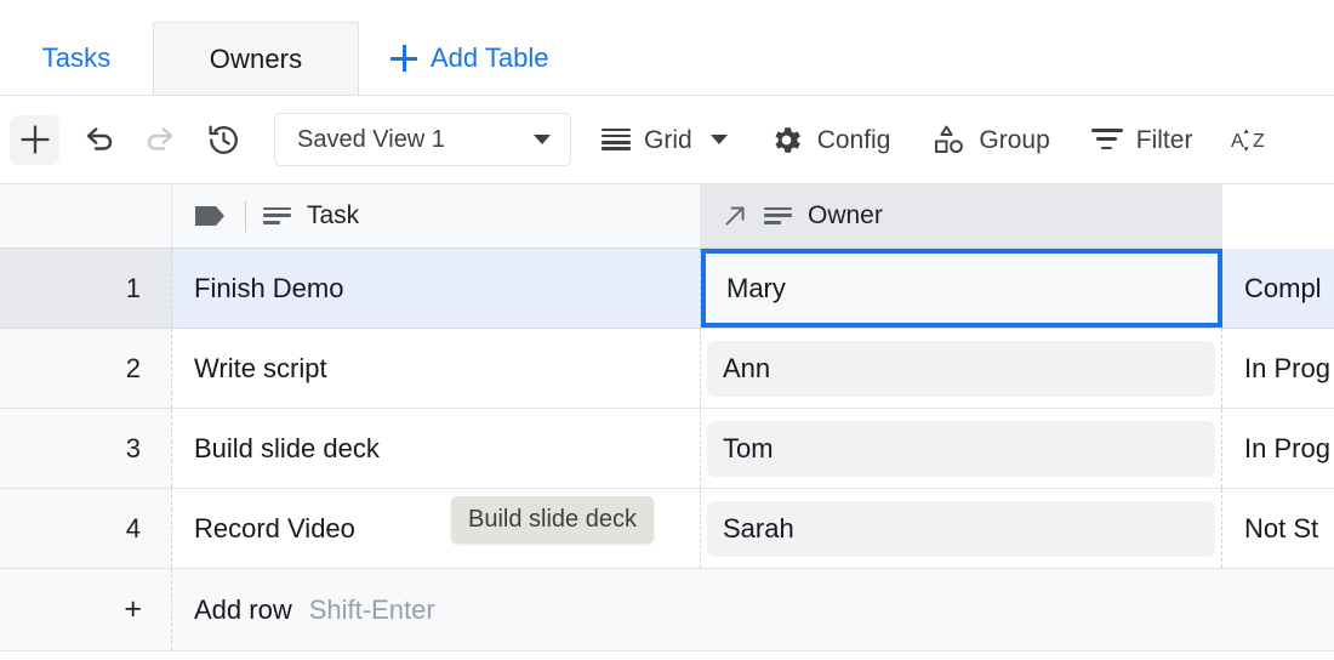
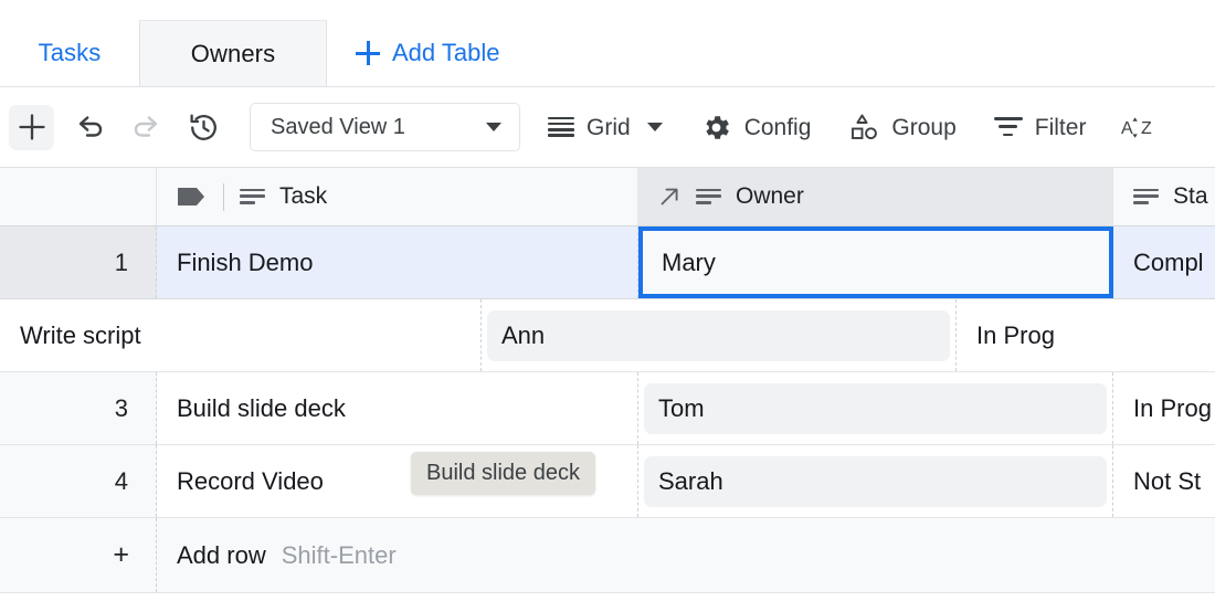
  Tasks
  Owners
  Add Table
  Saved View 1
  Grid
  Config
  Group
  Filter
  A
  Z
  Task
  Owner
+ Sta
  1
  Finish Demo
  Mary
  Compl
- 2
  Write script
  Ann
  In Prog
  3
  Build slide deck
  Tom
  In Prog
  4
  Record Video
  Sarah
  Not St
  +
  Add row
  Shift-Enter
  Build slide deck
